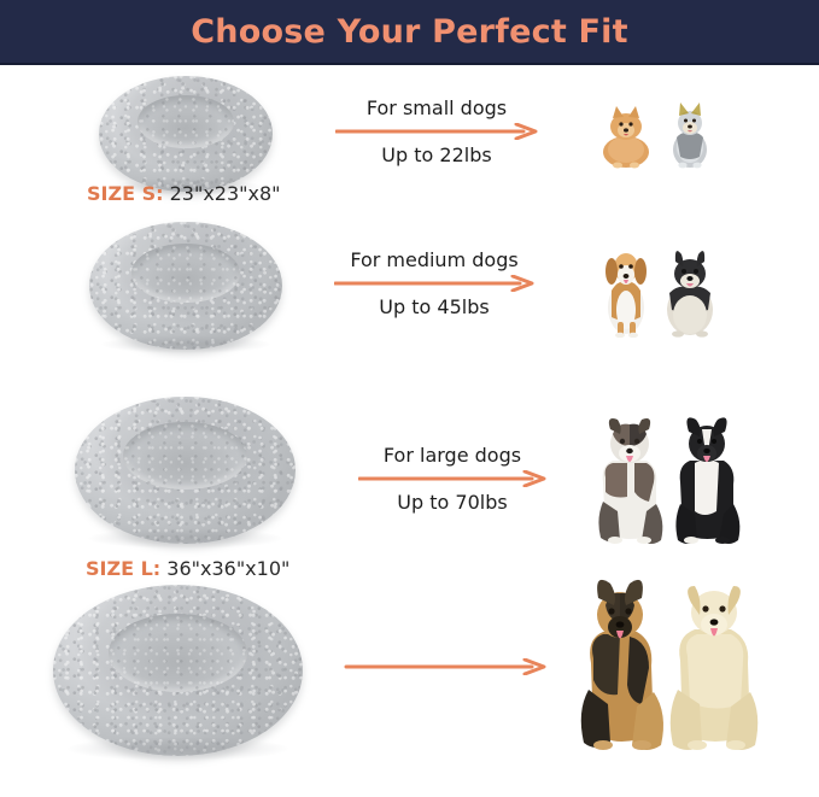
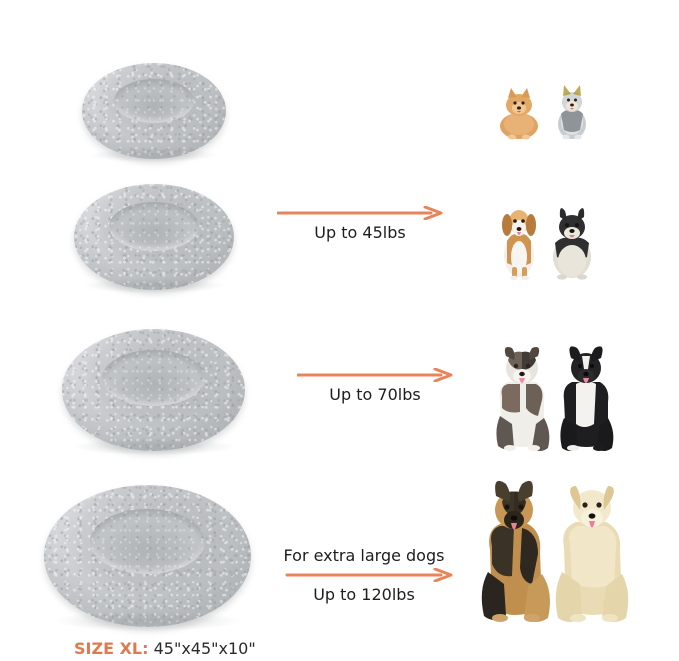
- Choose Your Perfect Fit
- SIZE S: 23"x23"x8"
- For small dogs
- Up to 22lbs
- For medium dogs
  Up to 45lbs
- SIZE L: 36"x36"x10"
- For large dogs
  Up to 70lbs
+ SIZE XL: 45"x45"x10"
+ For extra large dogs
+ Up to 120lbs
